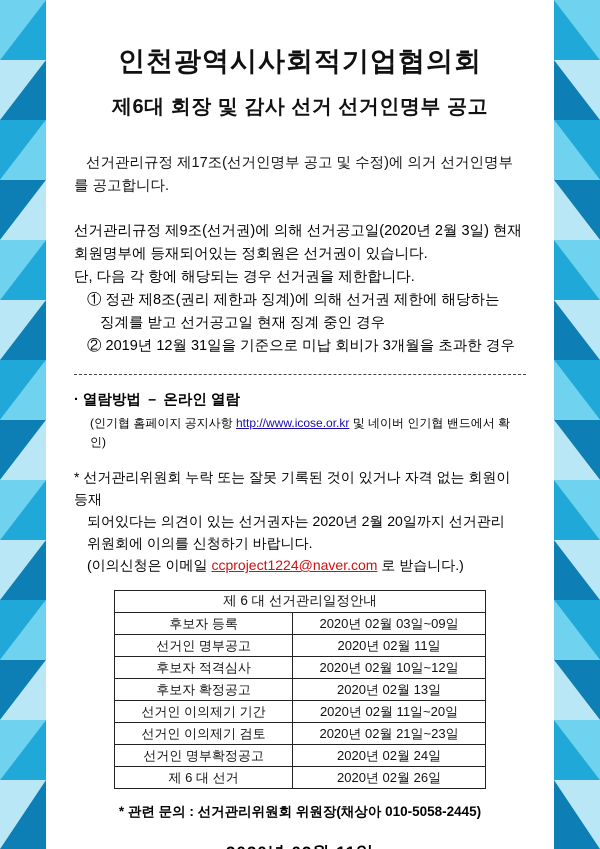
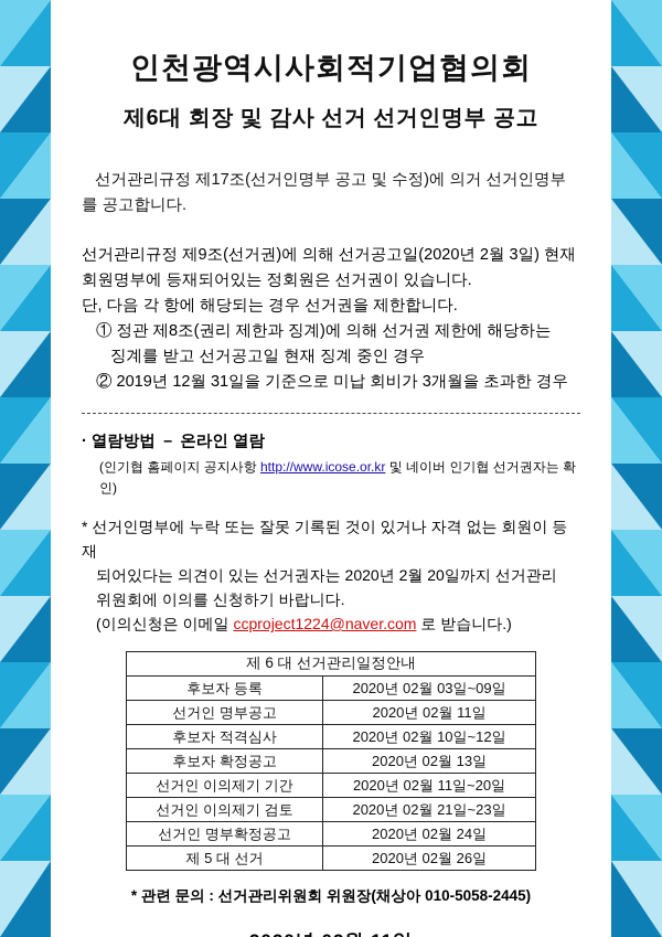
  인천광역시사회적기업협의회
  제6대 회장 및 감사 선거 선거인명부 공고
  선거관리규정 제17조(선거인명부 공고 및 수정)에 의거 선거인명부를 공고합니다.
  선거관리규정 제9조(선거권)에 의해 선거공고일(2020년 2월 3일) 현재
  회원명부에 등재되어있는 정회원은 선거권이 있습니다.
  단, 다음 각 항에 해당되는 경우 선거권을 제한합니다.
  ① 정관 제8조(권리 제한과 징계)에 의해 선거권 제한에 해당하는
  징계를 받고 선거공고일 현재 징계 중인 경우
  ② 2019년 12월 31일을 기준으로 미납 회비가 3개월을 초과한 경우
  · 열람방법 － 온라인 열람
- (인기협 홈페이지 공지사항 http://www.icose.or.kr 및 네이버 인기협 밴드에서 확인)
+ (인기협 홈페이지 공지사항 http://www.icose.or.kr 및 네이버 인기협 선거권자는 확인)
- * 선거관리위원회 누락 또는 잘못 기록된 것이 있거나 자격 없는 회원이 등재
+ * 선거인명부에 누락 또는 잘못 기록된 것이 있거나 자격 없는 회원이 등재
  되어있다는 의견이 있는 선거권자는 2020년 2월 20일까지 선거관리
  위원회에 이의를 신청하기 바랍니다.
  (이의신청은 이메일 ccproject1224@naver.com 로 받습니다.)
  제 6 대 선거관리일정안내
  후보자 등록	2020년 02월 03일~09일
  선거인 명부공고	2020년 02월 11일
  후보자 적격심사	2020년 02월 10일~12일
  후보자 확정공고	2020년 02월 13일
  선거인 이의제기 기간	2020년 02월 11일~20일
  선거인 이의제기 검토	2020년 02월 21일~23일
  선거인 명부확정공고	2020년 02월 24일
- 제 6 대 선거	2020년 02월 26일
+ 제 5 대 선거	2020년 02월 26일
  * 관련 문의 : 선거관리위원회 위원장(채상아 010-5058-2445)
